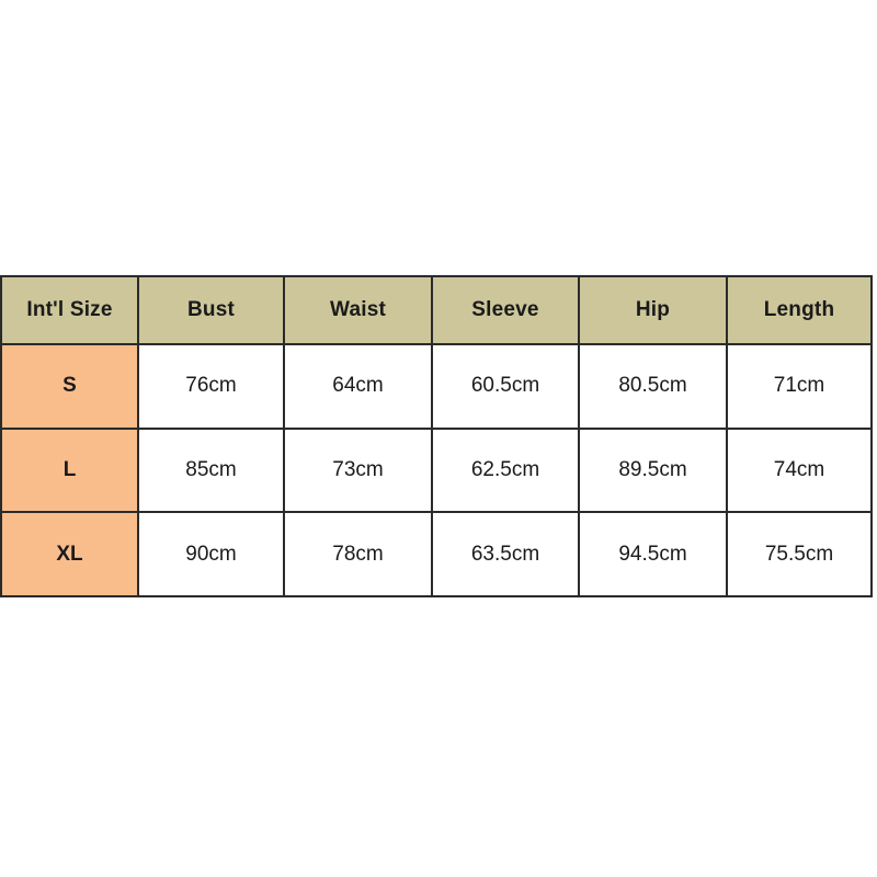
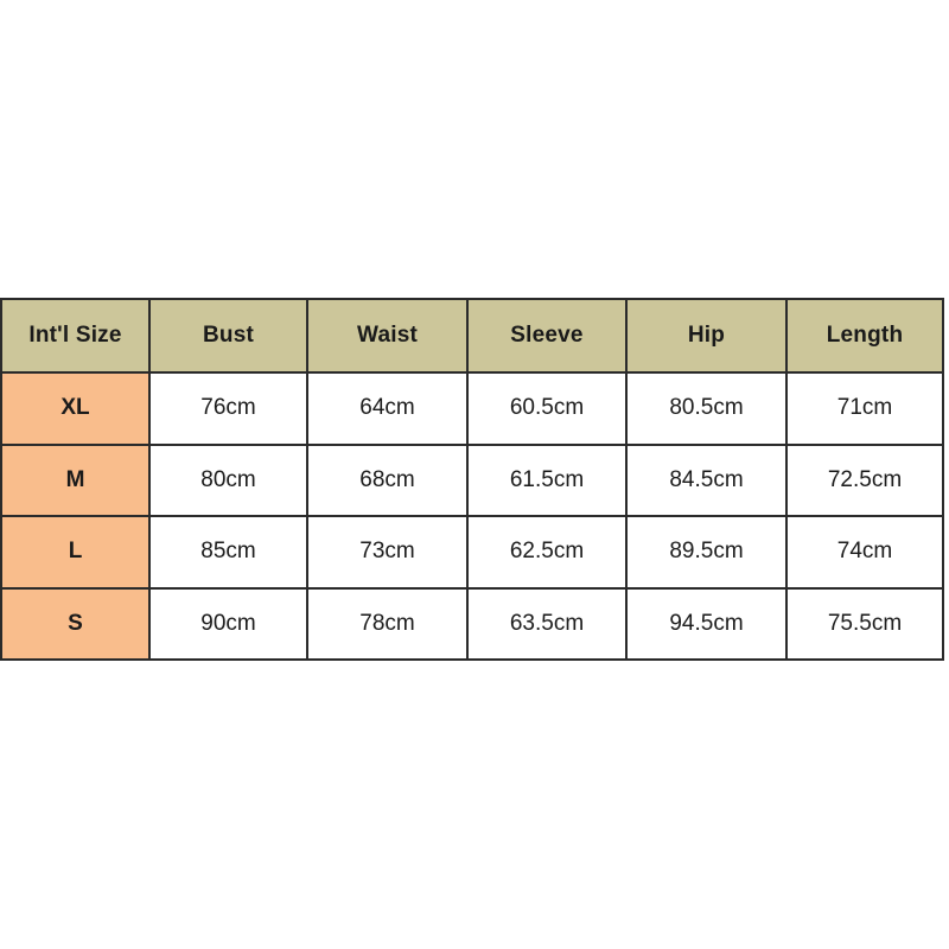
  Int'l Size	Bust	Waist	Sleeve	Hip	Length
- S	76cm	64cm	60.5cm	80.5cm	71cm
+ XL	76cm	64cm	60.5cm	80.5cm	71cm
+ M	80cm	68cm	61.5cm	84.5cm	72.5cm
  L	85cm	73cm	62.5cm	89.5cm	74cm
- XL	90cm	78cm	63.5cm	94.5cm	75.5cm
+ S	90cm	78cm	63.5cm	94.5cm	75.5cm
